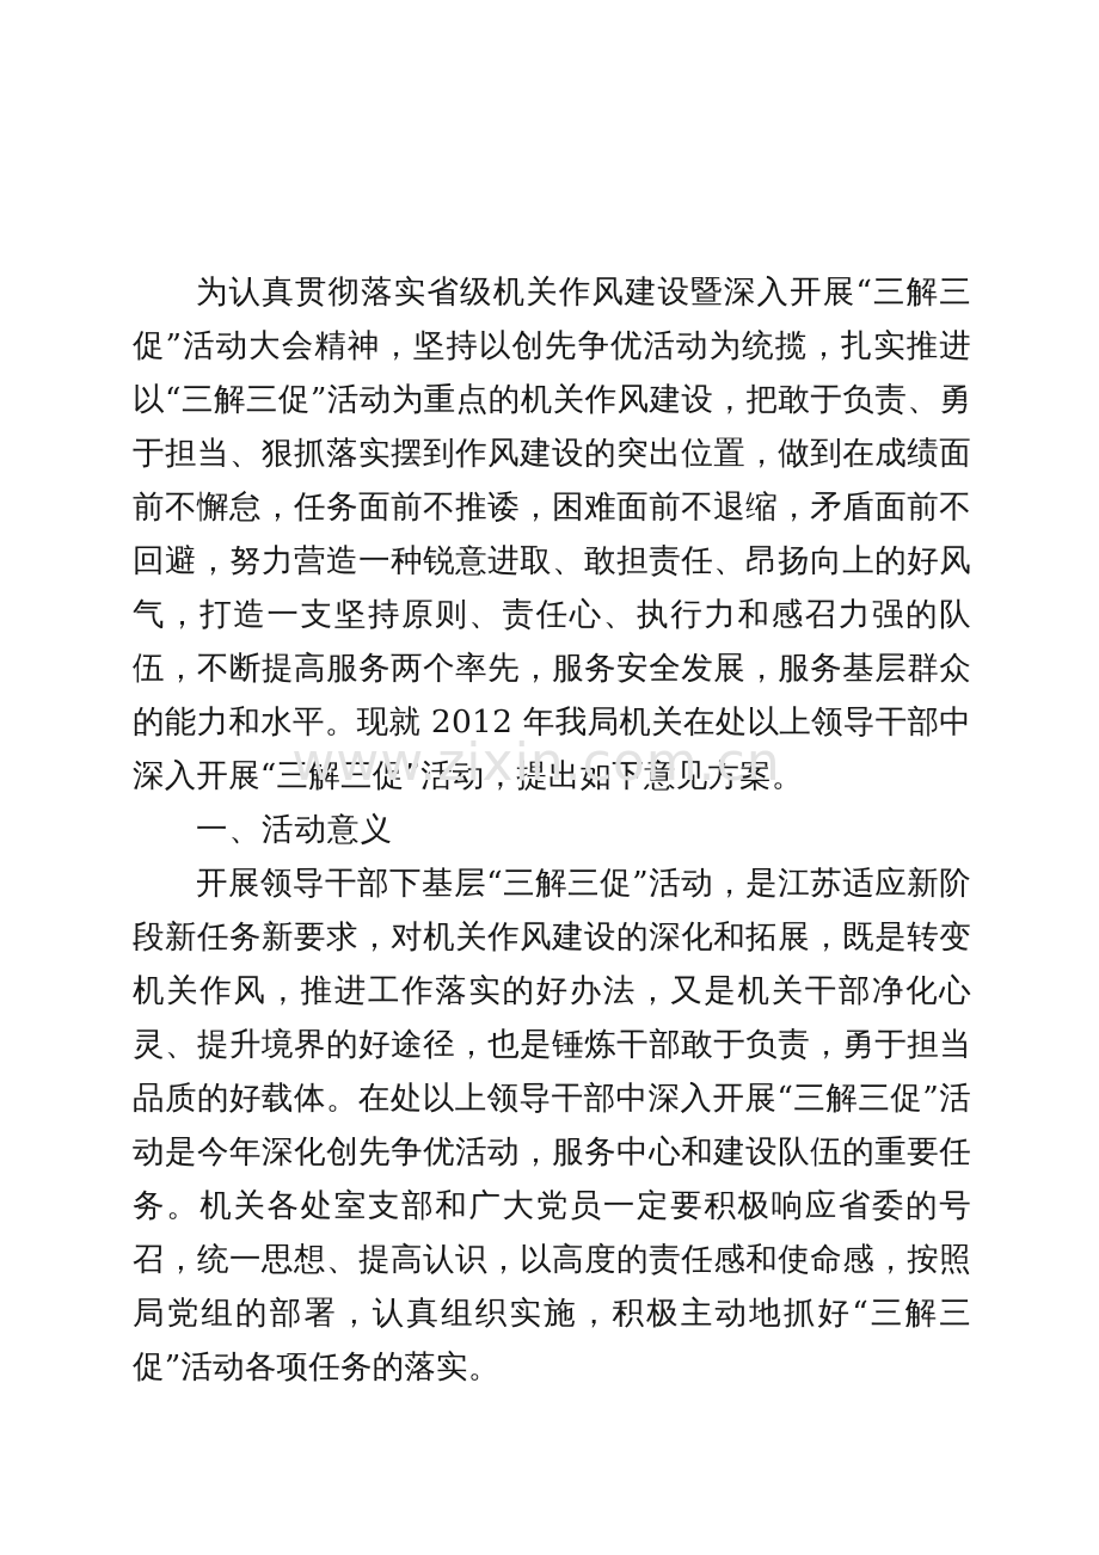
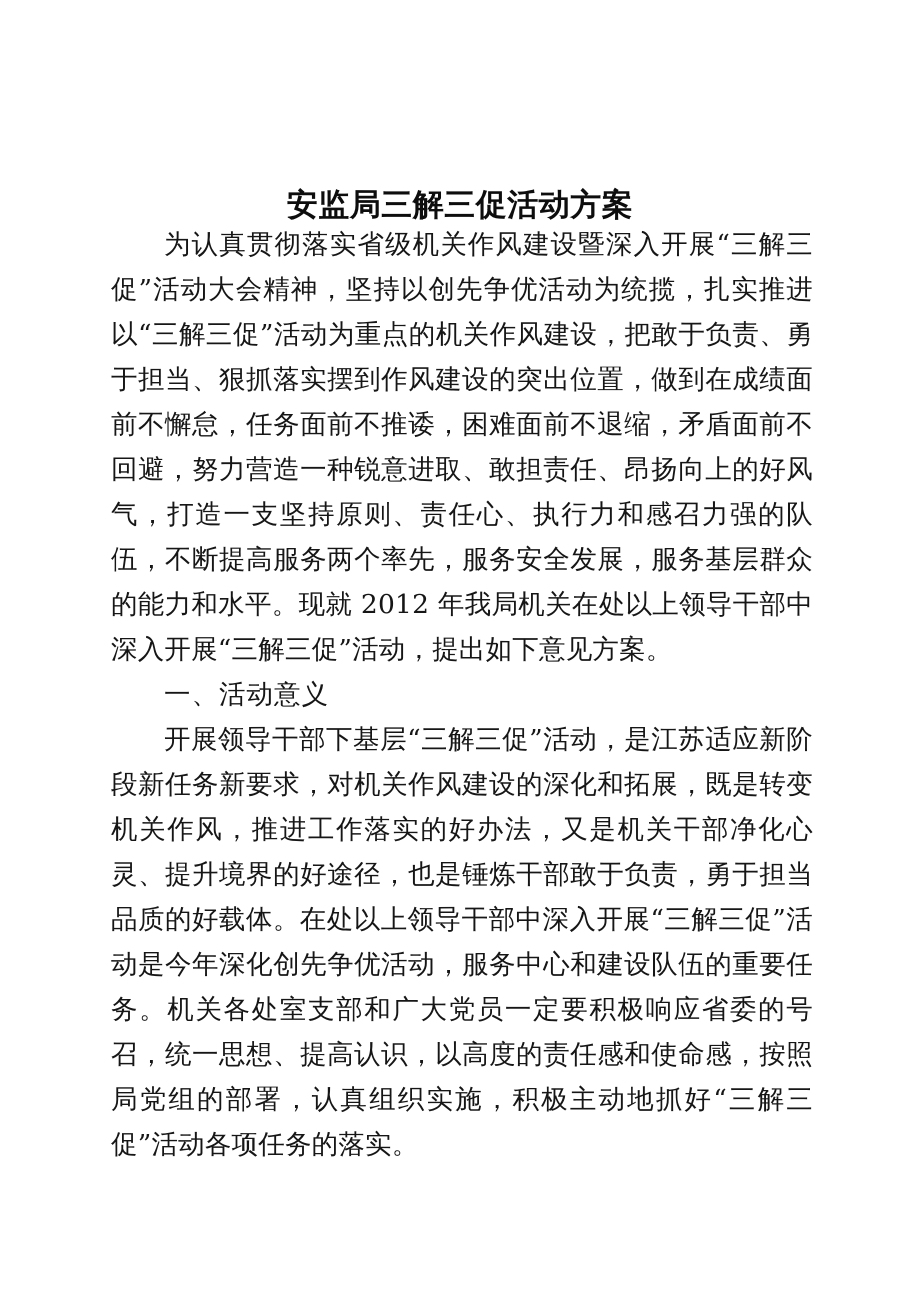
+ 安监局三解三促活动方案
  为认真贯彻落实省级机关作风建设暨深入开展“三解三促”活动大会精神，坚持以创先争优活动为统揽，扎实推进以“三解三促”活动为重点的机关作风建设，把敢于负责、勇于担当、狠抓落实摆到作风建设的突出位置，做到在成绩面前不懈怠，任务面前不推诿，困难面前不退缩，矛盾面前不回避，努力营造一种锐意进取、敢担责任、昂扬向上的好风气，打造一支坚持原则、责任心、执行力和感召力强的队伍，不断提高服务两个率先，服务安全发展，服务基层群众的能力和水平。现就 2012 年我局机关在处以上领导干部中深入开展“三解三促”活动，提出如下意见方案。
  一、活动意义
  开展领导干部下基层“三解三促”活动，是江苏适应新阶段新任务新要求，对机关作风建设的深化和拓展，既是转变机关作风，推进工作落实的好办法，又是机关干部净化心灵、提升境界的好途径，也是锤炼干部敢于负责，勇于担当品质的好载体。在处以上领导干部中深入开展“三解三促”活动是今年深化创先争优活动，服务中心和建设队伍的重要任务。机关各处室支部和广大党员一定要积极响应省委的号召，统一思想、提高认识，以高度的责任感和使命感，按照局党组的部署，认真组织实施，积极主动地抓好“三解三促”活动各项任务的落实。
- www.zixin.com.cn
